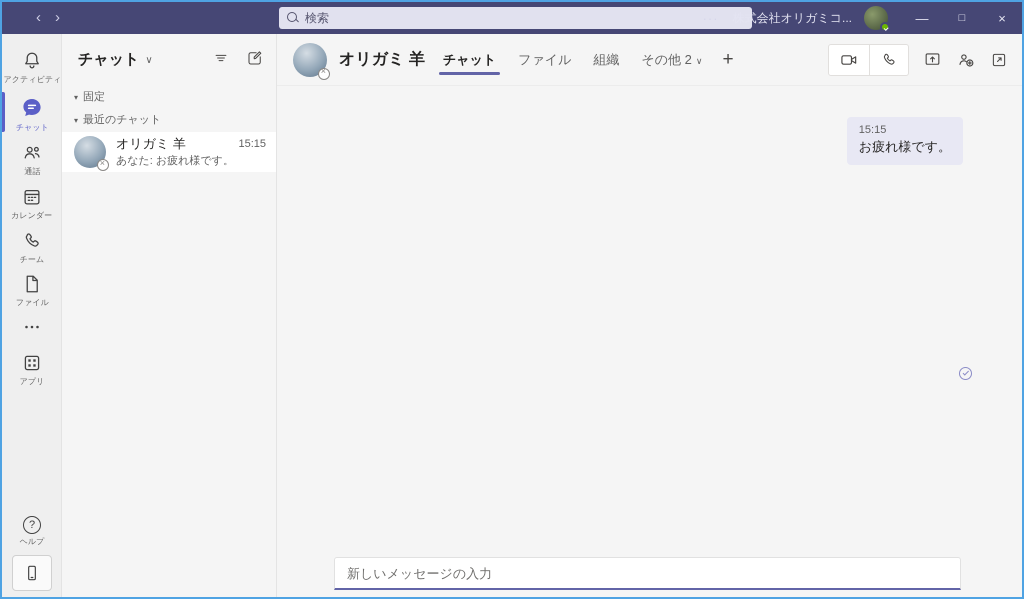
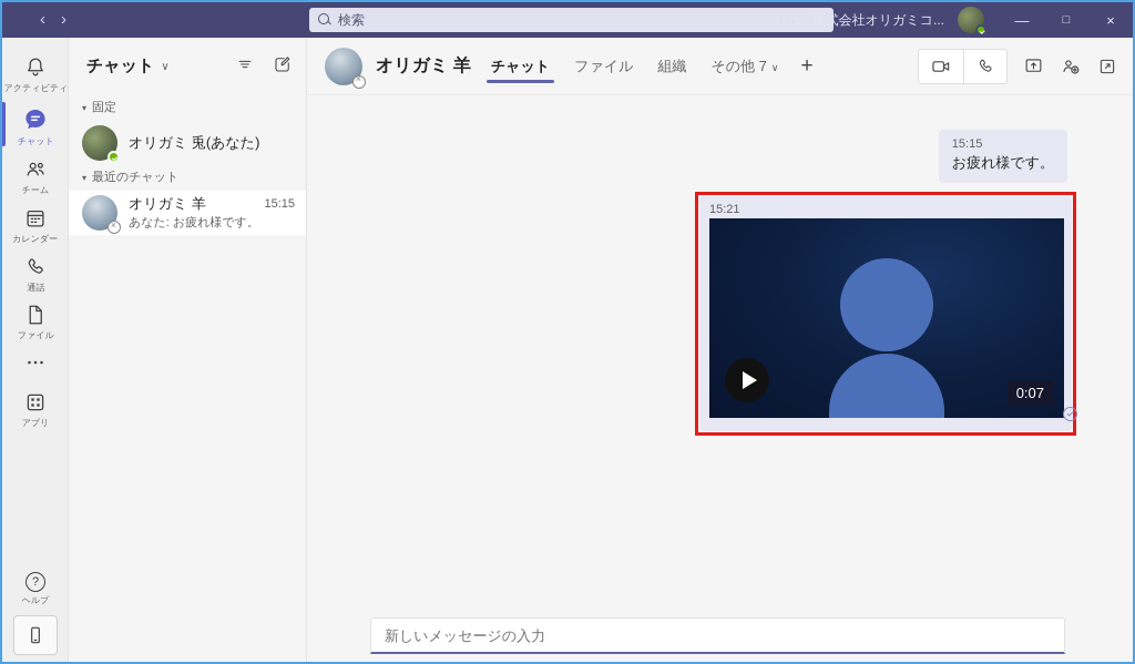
  ‹
  ›
  検索
  株式会社オリガミコ...
  —
  □
  ×
  アクティビティ
  チャット
- 通話
+ チーム
  カレンダー
- チーム
+ 通話
  ファイル
  アプリ
  ?
  ヘルプ
  チャット
  ∨
  ▾
  固定
+ オリガミ 兎(あなた)
  ▾
  最近のチャット
  オリガミ 羊
  あなた: お疲れ様です。
  15:15
  オリガミ 羊
  チャット
  ファイル
  組織
- その他 2 ∨
+ その他 7 ∨
  +
  15:15
  お疲れ様です。
+ 15:21
+ 0:07
  新しいメッセージの入力
